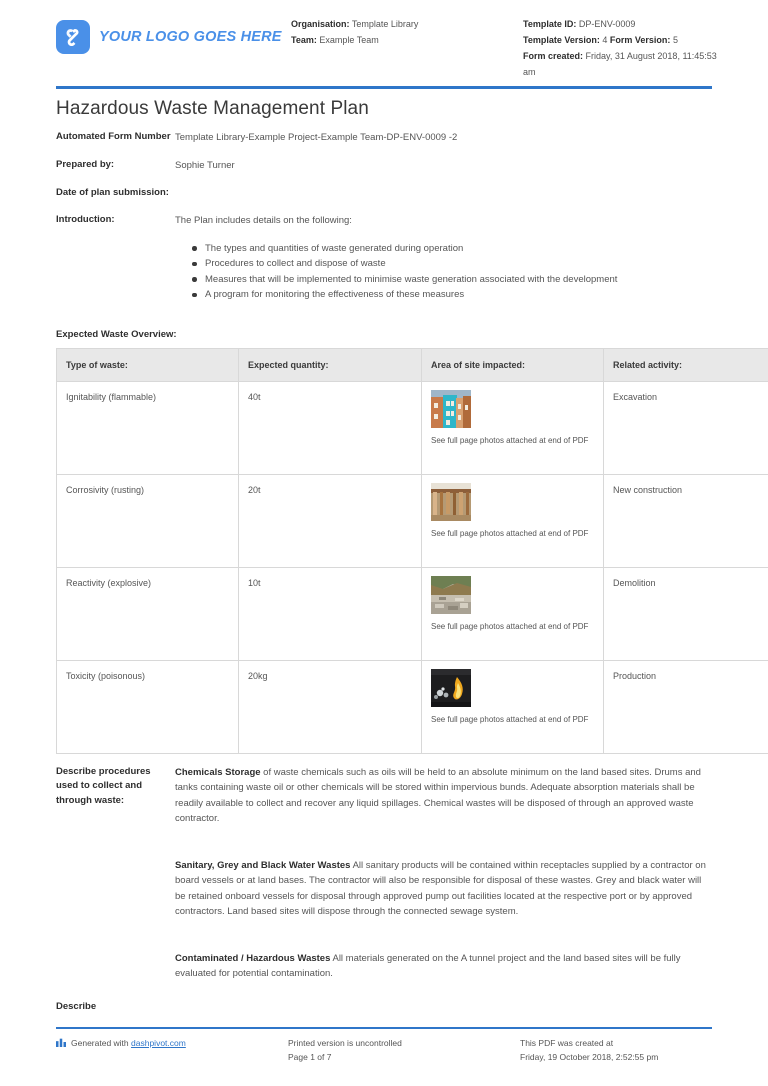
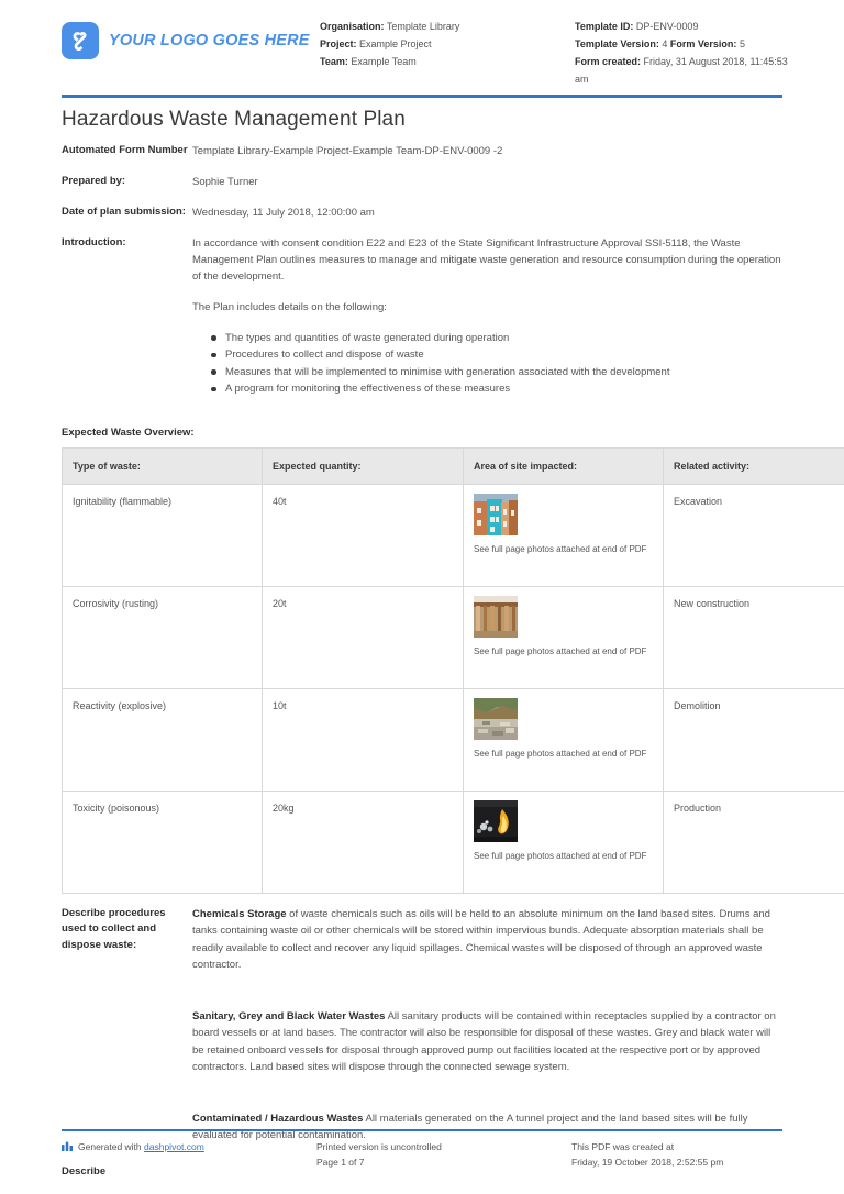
  YOUR LOGO GOES HERE
  Organisation: Template Library
+ Project: Example Project
  Team: Example Team
  Template ID: DP-ENV-0009
  Template Version: 4 Form Version: 5
  Form created: Friday, 31 August 2018, 11:45:53 am
  Hazardous Waste Management Plan
  Automated Form Number
  Template Library-Example Project-Example Team-DP-ENV-0009 -2
  Prepared by:
  Sophie Turner
  Date of plan submission:
+ Wednesday, 11 July 2018, 12:00:00 am
  Introduction:
+ In accordance with consent condition E22 and E23 of the State Significant Infrastructure Approval SSI-5118, the Waste Management Plan outlines measures to manage and mitigate waste generation and resource consumption during the operation of the development.
  The Plan includes details on the following:
  The types and quantities of waste generated during operation
  Procedures to collect and dispose of waste
- Measures that will be implemented to minimise waste generation associated with the development
+ Measures that will be implemented to minimise with generation associated with the development
  A program for monitoring the effectiveness of these measures
  Expected Waste Overview:
  Type of waste:	Expected quantity:	Area of site impacted:	Related activity:
  Ignitability (flammable)	40t	See full page photos attached at end of PDF	Excavation
  Corrosivity (rusting)	20t	See full page photos attached at end of PDF	New construction
  Reactivity (explosive)	10t	See full page photos attached at end of PDF	Demolition
  Toxicity (poisonous)	20kg	See full page photos attached at end of PDF	Production
- Describe procedures used to collect and through waste:
+ Describe procedures used to collect and dispose waste:
  Chemicals Storage of waste chemicals such as oils will be held to an absolute minimum on the land based sites. Drums and tanks containing waste oil or other chemicals will be stored within impervious bunds. Adequate absorption materials shall be readily available to collect and recover any liquid spillages. Chemical wastes will be disposed of through an approved waste contractor.
  Sanitary, Grey and Black Water Wastes All sanitary products will be contained within receptacles supplied by a contractor on board vessels or at land bases. The contractor will also be responsible for disposal of these wastes. Grey and black water will be retained onboard vessels for disposal through approved pump out facilities located at the respective port or by approved contractors. Land based sites will dispose through the connected sewage system.
  Contaminated / Hazardous Wastes All materials generated on the A tunnel project and the land based sites will be fully evaluated for potential contamination.
  Describe
  Generated with dashpivot.com
  Printed version is uncontrolled
  Page 1 of 7
  This PDF was created at
  Friday, 19 October 2018, 2:52:55 pm
